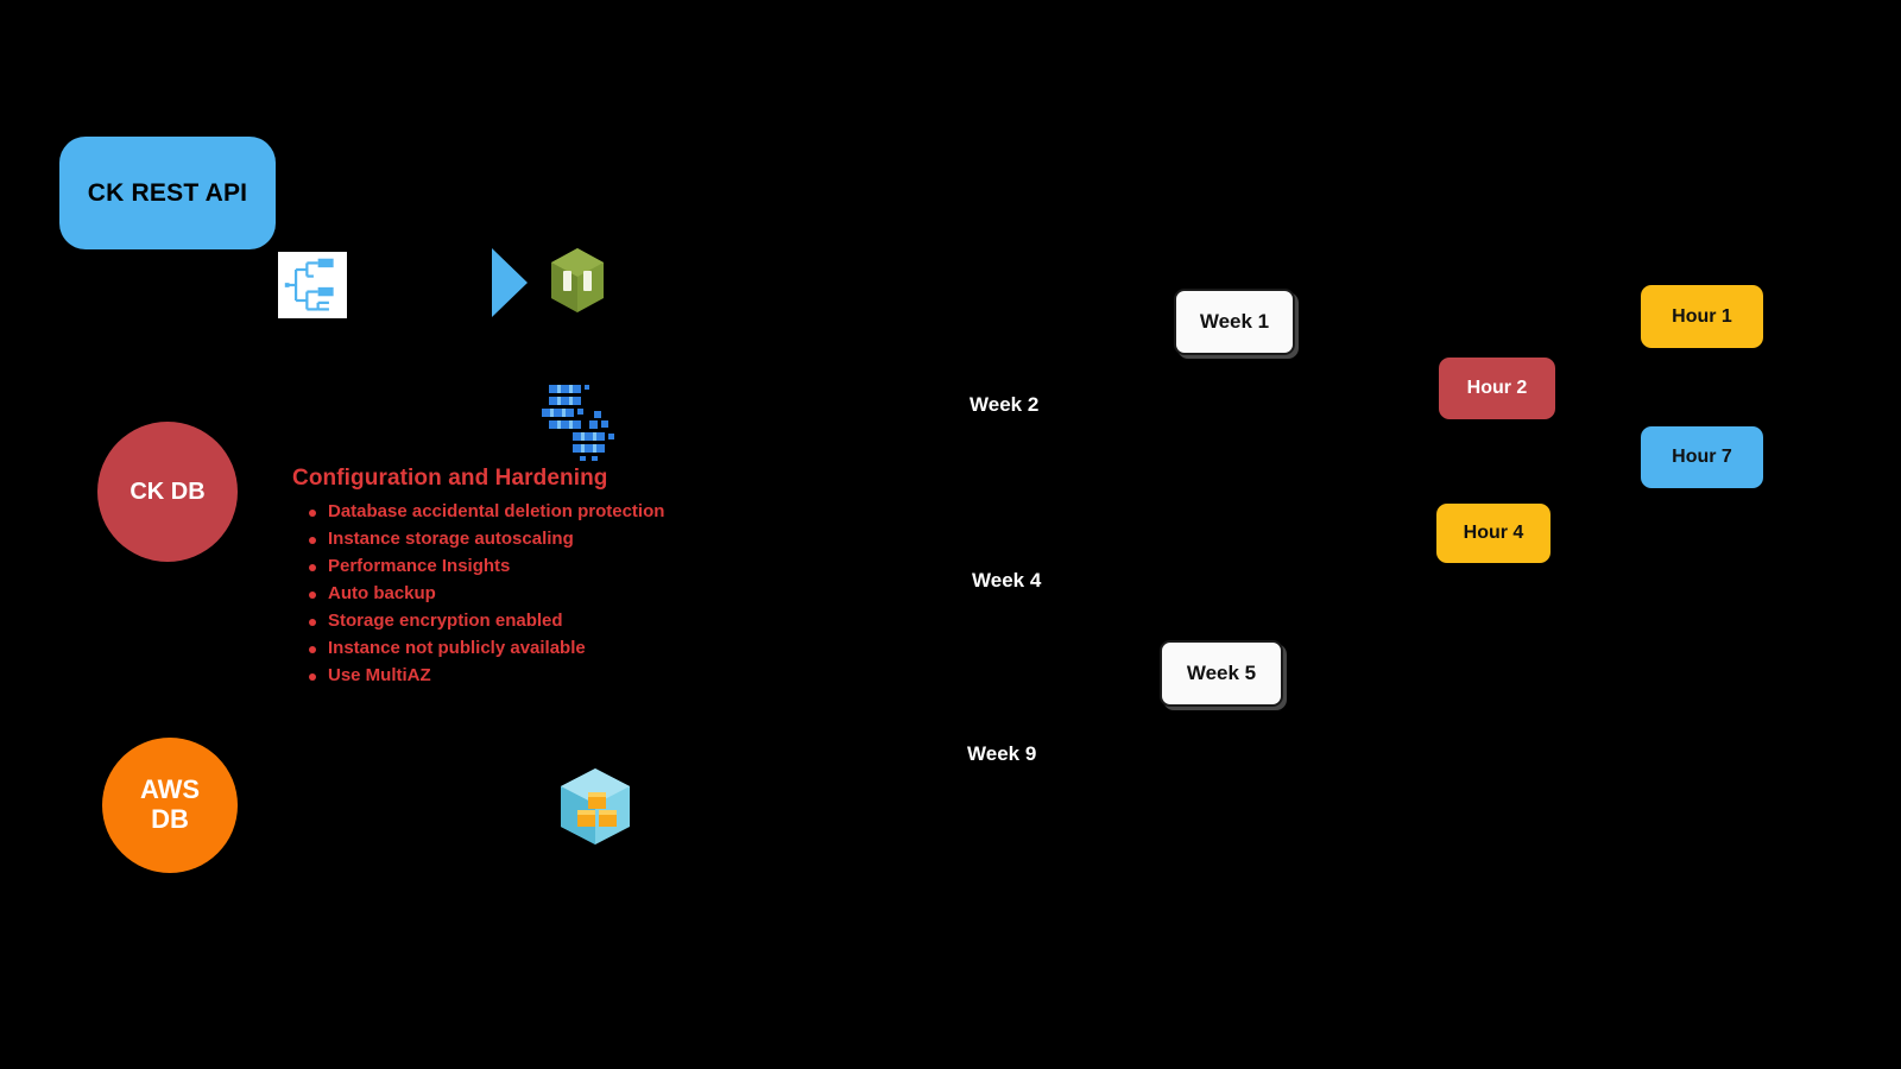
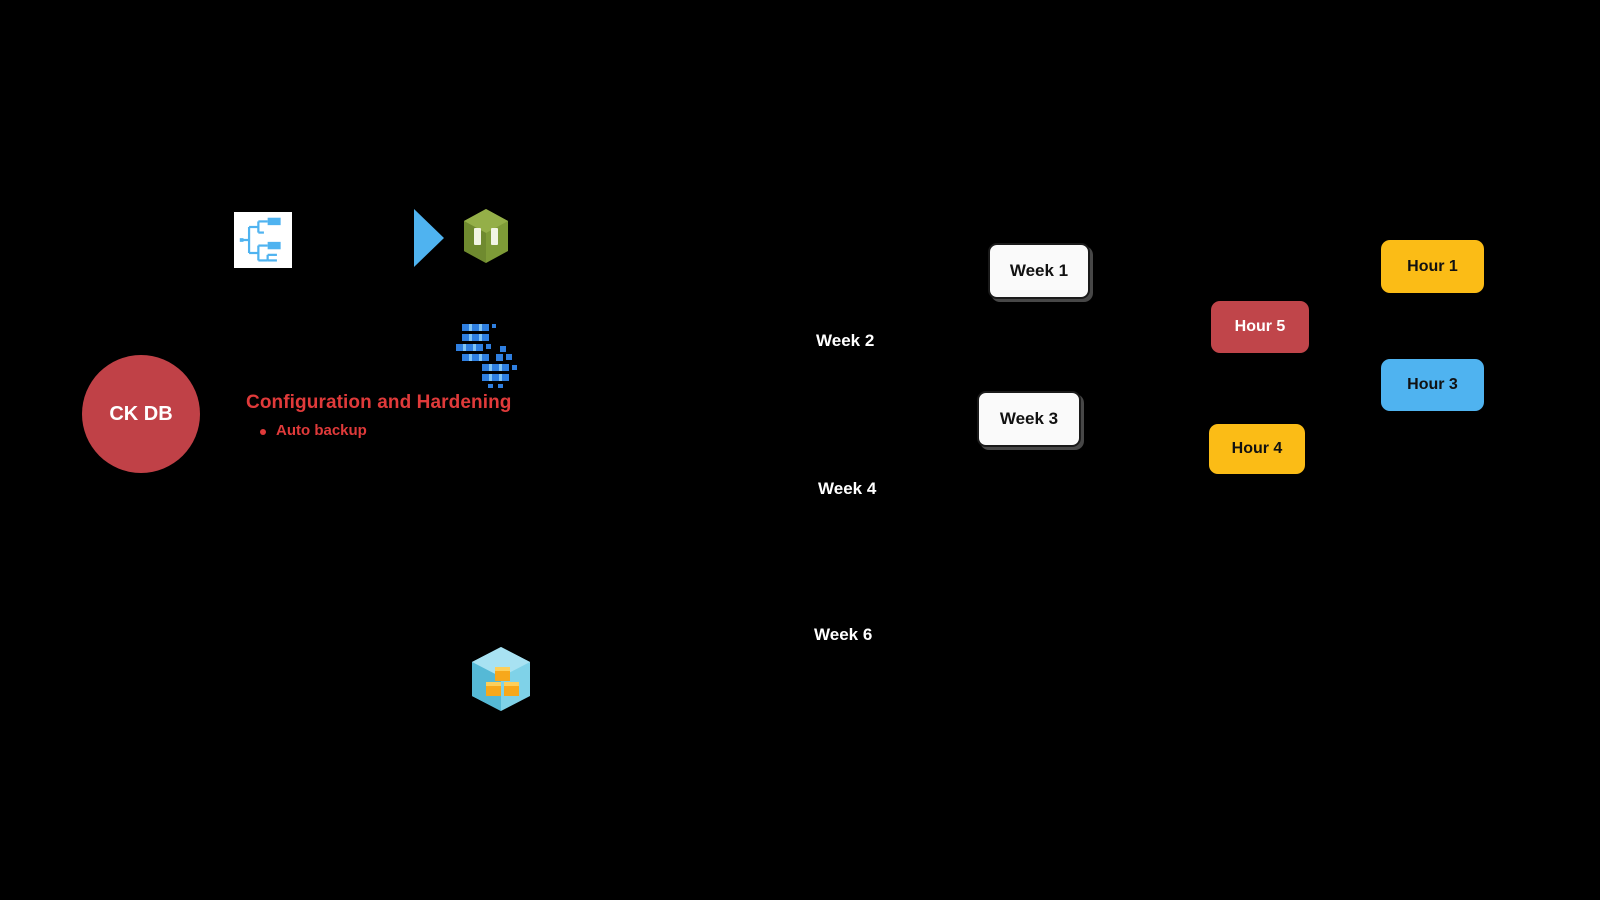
- CK REST API
  Configuration and Hardening
- Database accidental deletion protection
- Instance storage autoscaling
- Performance Insights
  Auto backup
- Storage encryption enabled
- Instance not publicly available
- Use MultiAZ
  CK DB
- AWS
- DB
  Week 1
  Week 2
+ Week 3
  Week 4
- Week 5
- Week 9
+ Week 6
  Hour 1
- Hour 2
+ Hour 5
- Hour 7
+ Hour 3
  Hour 4
